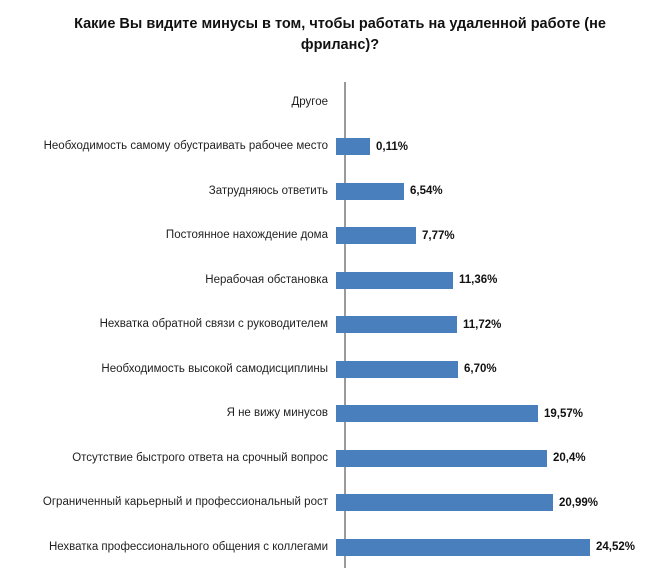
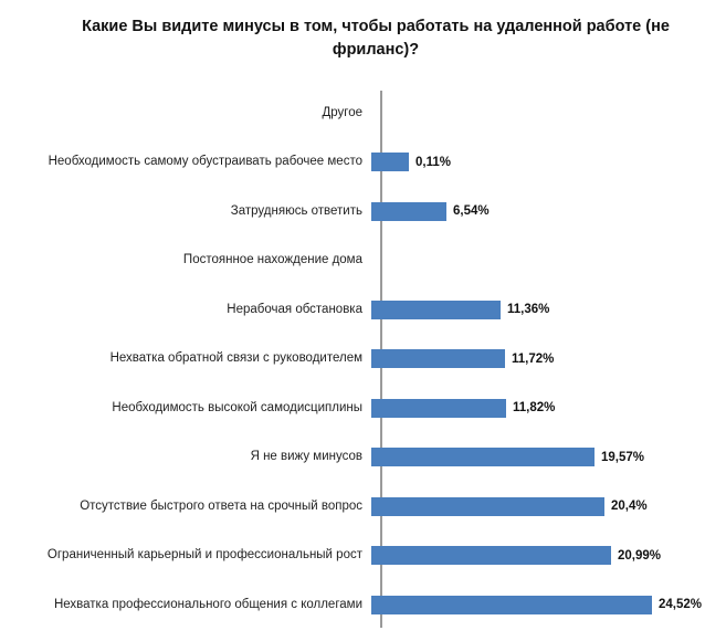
  Какие Вы видите минусы в том, чтобы работать на удаленной работе (не фриланс)?
  Другое
  Необходимость самому обустраивать рабочее место
  0,11%
  Затрудняюсь ответить
  6,54%
  Постоянное нахождение дома
- 7,77%
  Нерабочая обстановка
  11,36%
  Нехватка обратной связи с руководителем
  11,72%
  Необходимость высокой самодисциплины
- 6,70%
+ 11,82%
  Я не вижу минусов
  19,57%
  Отсутствие быстрого ответа на срочный вопрос
  20,4%
  Ограниченный карьерный и профессиональный рост
  20,99%
  Нехватка профессионального общения с коллегами
  24,52%
